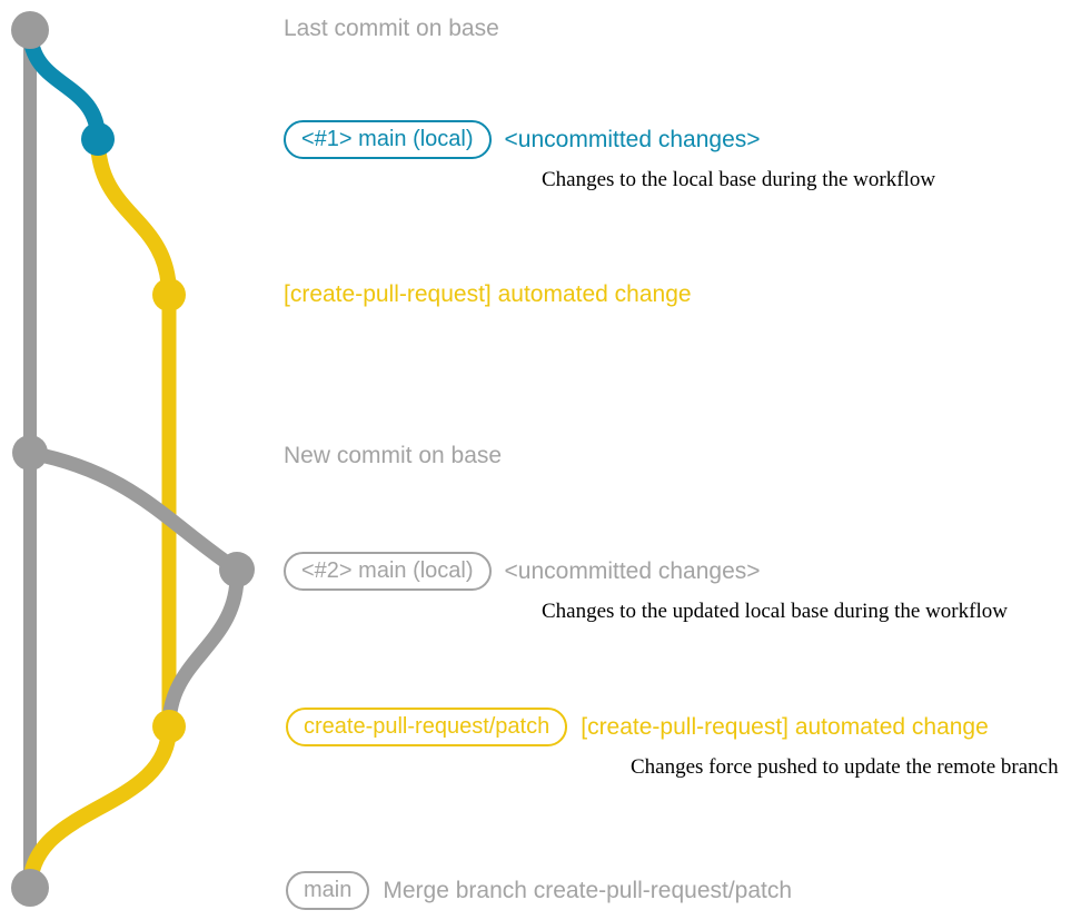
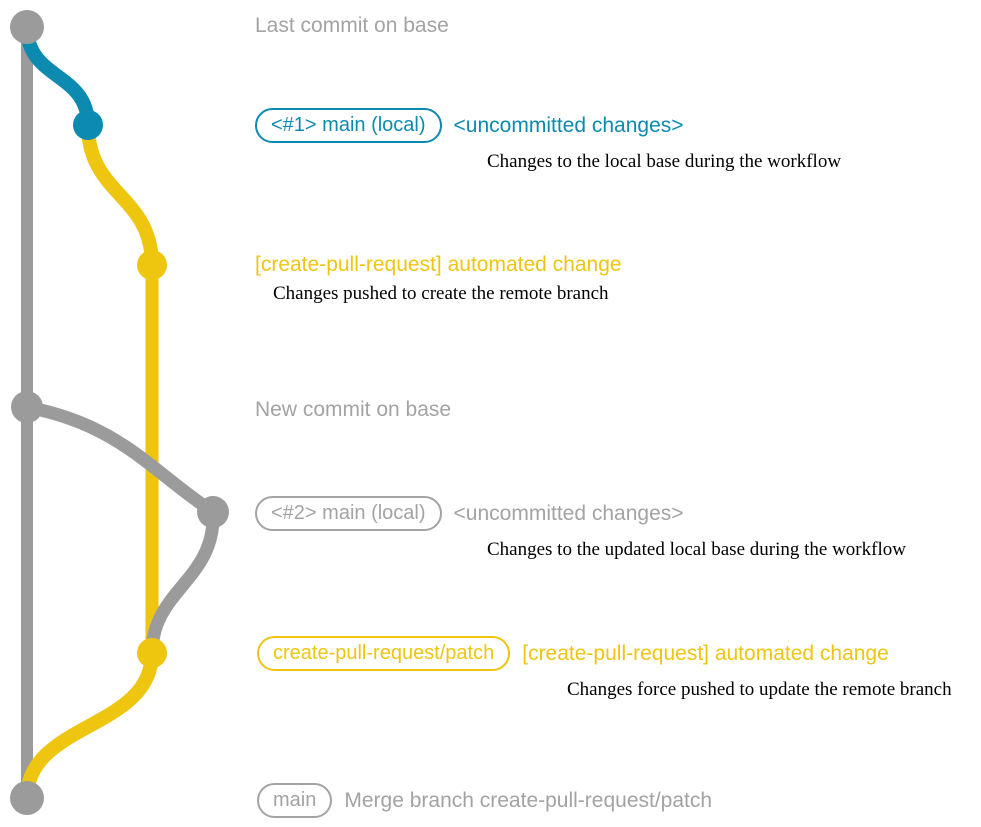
  Last commit on base
  <#1> main (local)
  <uncommitted changes>
  Changes to the local base during the workflow
  [create-pull-request] automated change
+ Changes pushed to create the remote branch
  New commit on base
  <#2> main (local)
  <uncommitted changes>
  Changes to the updated local base during the workflow
  create-pull-request/patch
  [create-pull-request] automated change
  Changes force pushed to update the remote branch
  main
  Merge branch create-pull-request/patch
